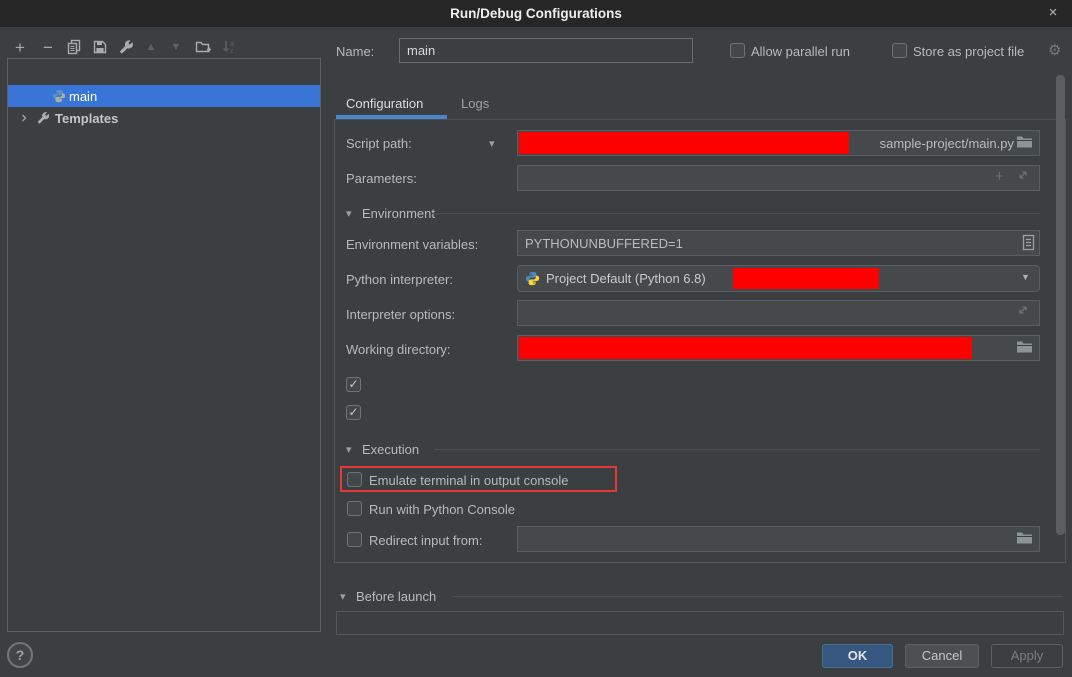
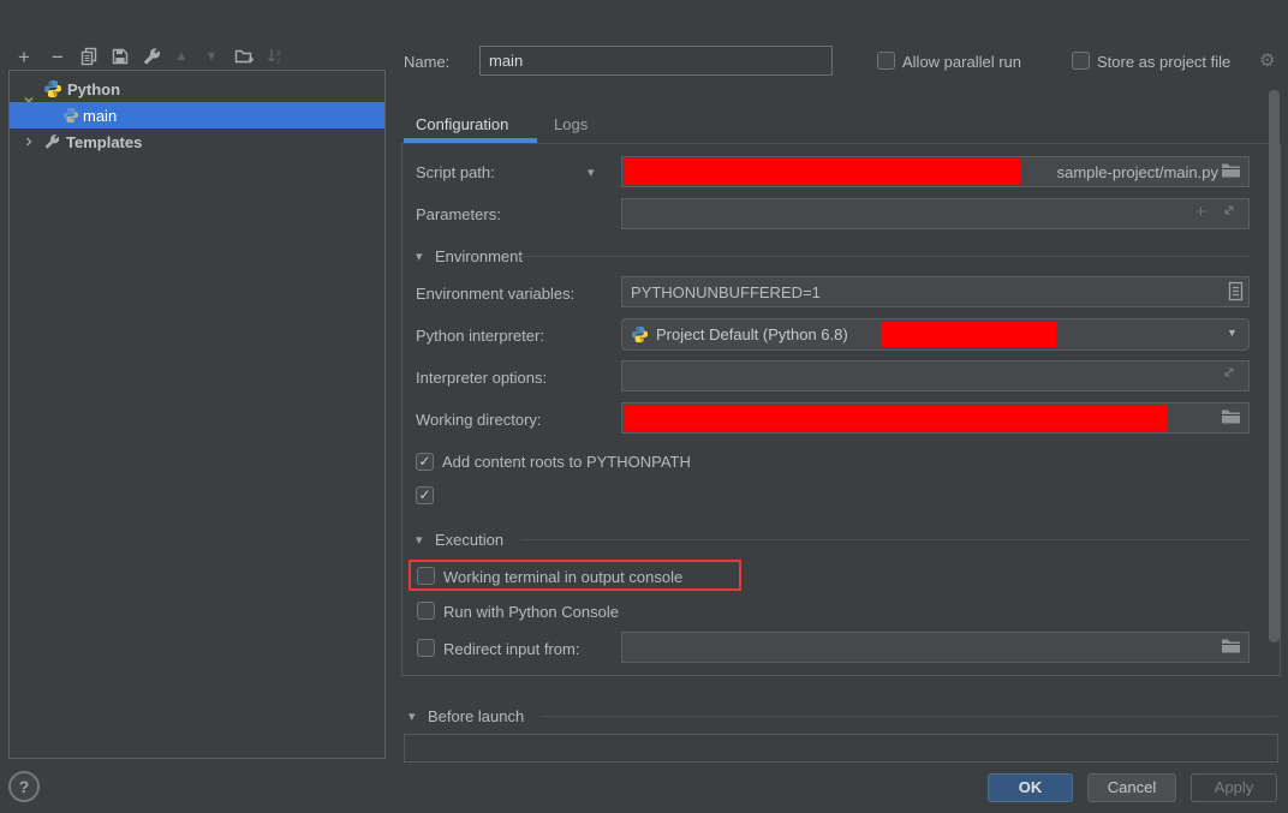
- Run/Debug Configurations
- ×
  +
  −
  ▲
  ▼
+ Python
  main
  Templates
  Name:
  main
  Allow parallel run
  Store as project file
  ⚙
  Configuration
  Logs
  Script path:
  ▾
  sample-project/main.py
  Parameters:
  +
  ▾
  Environmen
  Environment variables:
  PYTHONUNBUFFERED=1
  Python interpreter:
  Project Default (Python 6.8)
  ▼
  Interpreter options:
  Working directory:
+ Add content roots to PYTHONPATH
  ▾
  Execution
- Emulate terminal in output console
+ Working terminal in output console
  Run with Python Console
  Redirect input from:
  ▾
  Before launch
  ?
  OK
  Cancel
  Apply
